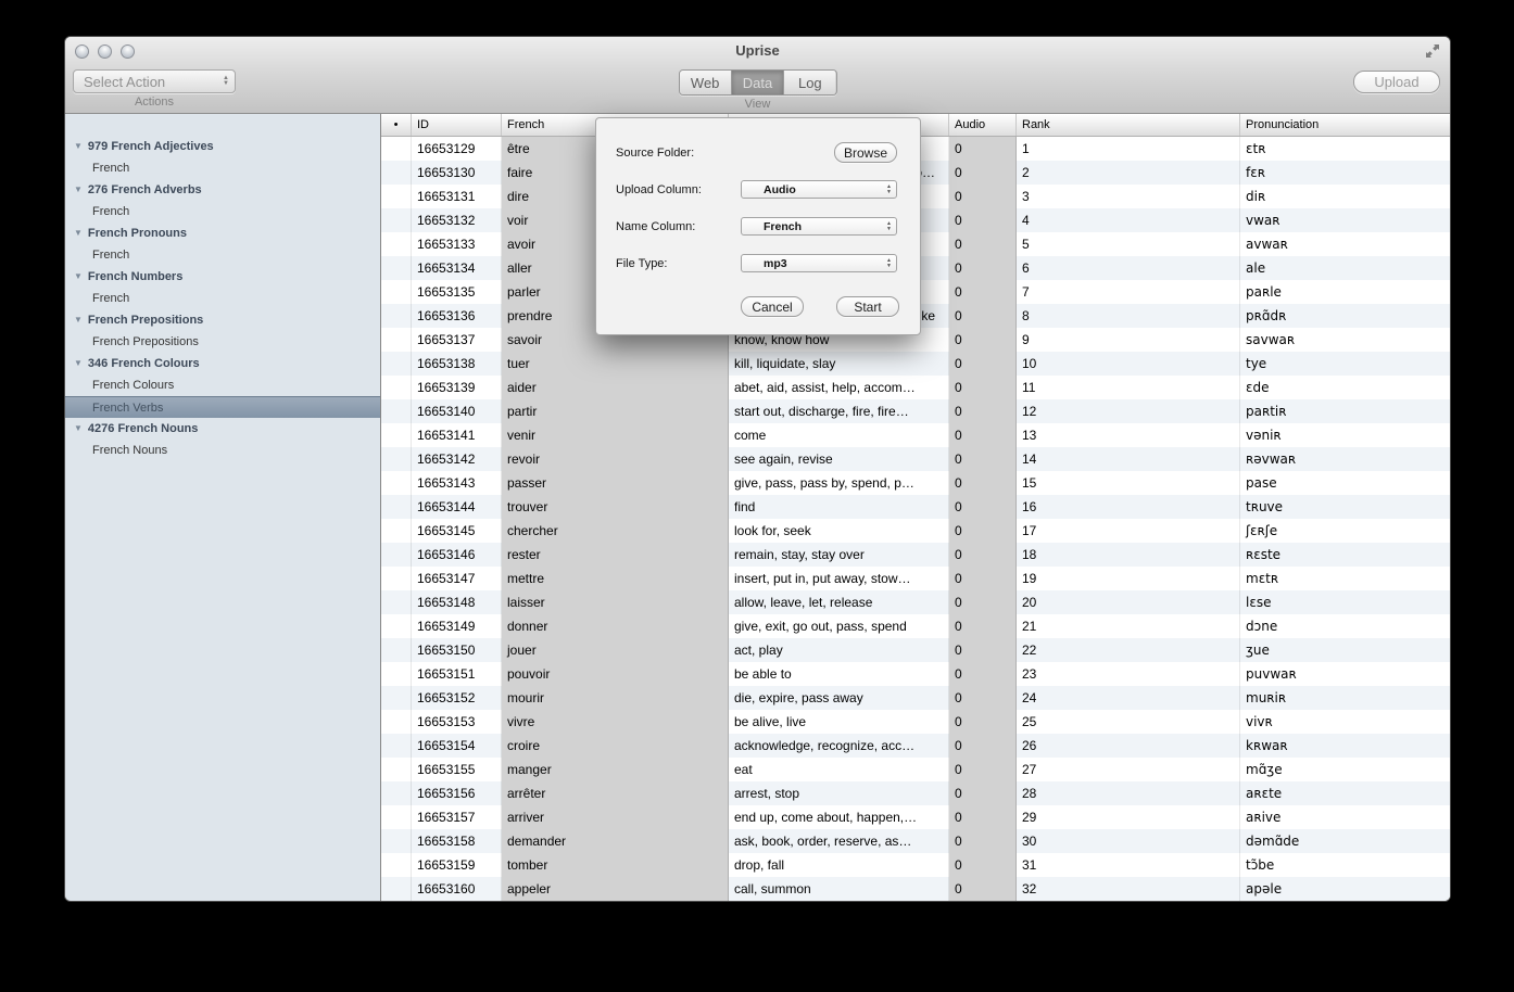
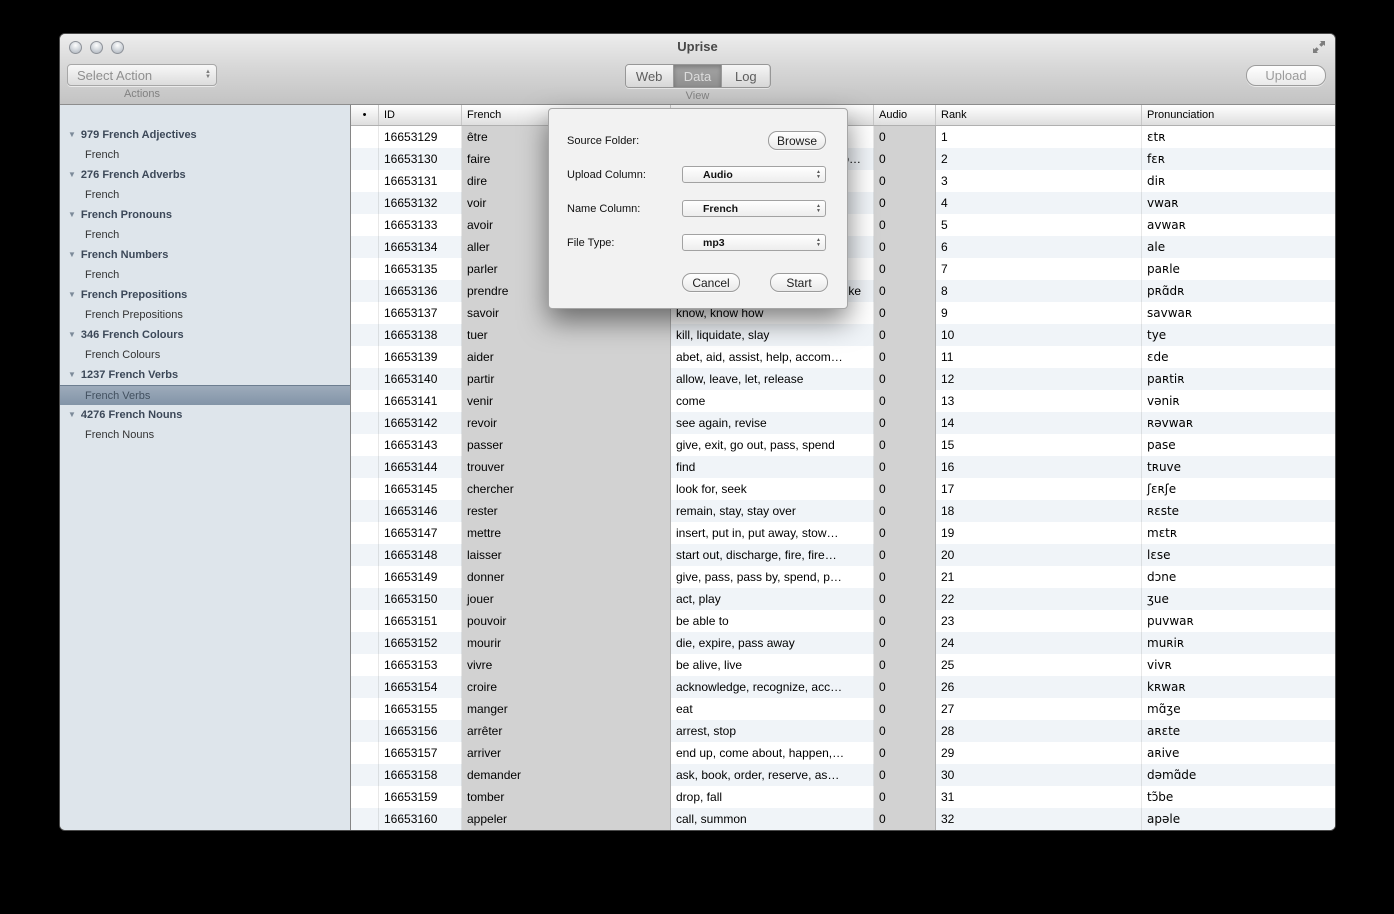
  Uprise
  Select Action
  Actions
  Web
  Data
  Log
  View
  Upload
  ▼ 979 French Adjectives
  French
  ▼ 276 French Adverbs
  French
  ▼ French Pronouns
  French
  ▼ French Numbers
  French
  ▼ French Prepositions
  French Prepositions
  ▼ 346 French Colours
  French Colours
+ ▼ 1237 French Verbs
  French Verbs
  ▼ 4276 French Nouns
  French Nouns
  •
  ID
  French
  Audio
  Rank
  Pronunciation
  16653129
  être
  0
  1
  ɛtʀ
  16653130
  faire
  0
  2
  fɛʀ
  16653131
  dire
  0
  3
  diʀ
  16653132
  voir
  0
  4
  vwaʀ
  16653133
  avoir
  0
  5
  avwaʀ
  16653134
  aller
  0
  6
  ale
  16653135
  parler
  0
  7
  paʀle
  16653136
  prendre
  ke
  0
  8
  pʀɑ̃dʀ
  16653137
  savoir
  know, know how
  0
  9
  savwaʀ
  16653138
  tuer
  kill, liquidate, slay
  0
  10
  tye
  16653139
  aider
  abet, aid, assist, help, accom…
  0
  11
  ɛde
  16653140
  partir
- start out, discharge, fire, fire…
+ allow, leave, let, release
  0
  12
  paʀtiʀ
  16653141
  venir
  come
  0
  13
  vəniʀ
  16653142
  revoir
  see again, revise
  0
  14
  ʀəvwaʀ
  16653143
  passer
- give, pass, pass by, spend, p…
+ give, exit, go out, pass, spend
  0
  15
  pase
  16653144
  trouver
  find
  0
  16
  tʀuve
  16653145
  chercher
  look for, seek
  0
  17
  ʃɛʀʃe
  16653146
  rester
  remain, stay, stay over
  0
  18
  ʀɛste
  16653147
  mettre
  insert, put in, put away, stow…
  0
  19
  mɛtʀ
  16653148
  laisser
- allow, leave, let, release
+ start out, discharge, fire, fire…
  0
  20
  lɛse
  16653149
  donner
- give, exit, go out, pass, spend
+ give, pass, pass by, spend, p…
  0
  21
  dɔne
  16653150
  jouer
  act, play
  0
  22
  ʒue
  16653151
  pouvoir
  be able to
  0
  23
  puvwaʀ
  16653152
  mourir
  die, expire, pass away
  0
  24
  muʀiʀ
  16653153
  vivre
  be alive, live
  0
  25
  vivʀ
  16653154
  croire
  acknowledge, recognize, acc…
  0
  26
  kʀwaʀ
  16653155
  manger
  eat
  0
  27
  mɑ̃ʒe
  16653156
  arrêter
  arrest, stop
  0
  28
  aʀɛte
  16653157
  arriver
  end up, come about, happen,…
  0
  29
  aʀive
  16653158
  demander
  ask, book, order, reserve, as…
  0
  30
  dəmɑ̃de
  16653159
  tomber
  drop, fall
  0
  31
  tɔ̃be
  16653160
  appeler
  call, summon
  0
  32
  apəle
  Source Folder:
  Browse
  Upload Column:
  Audio
  Name Column:
  French
  File Type:
  mp3
  Cancel
  Start
